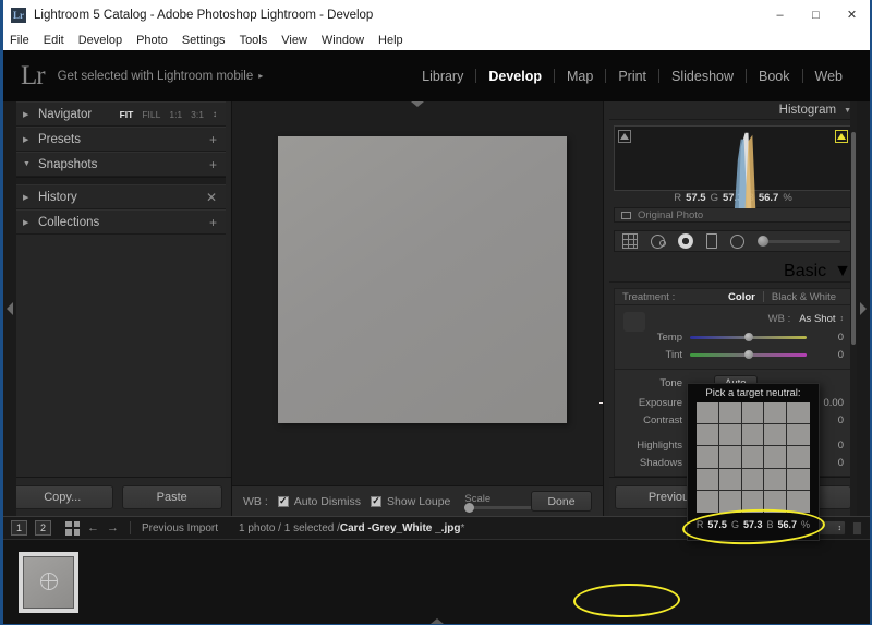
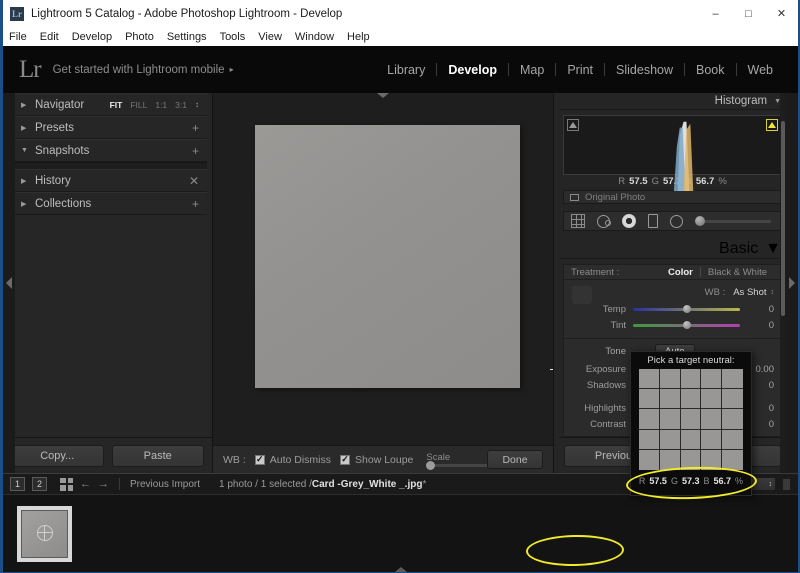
  Lr
  Lightroom 5 Catalog - Adobe Photoshop Lightroom - Develop
  –
  □
  ✕
  File
  Edit
  Develop
  Photo
  Settings
  Tools
  View
  Window
  Help
  Lr
- Get selected with Lightroom mobile
+ Get started with Lightroom mobile
  ▸
  Library
  Develop
  Map
  Print
  Slideshow
  Book
  Web
  Navigator
  FIT
  FILL
  1:1
  3:1
  ↕
  Presets
  +
  Snapshots
  +
  History
  ✕
  Collections
  +
  Copy...
  Paste
  Pick a target neutral:
  R
  57.5
  G
  57.3
  B
  56.7
  %
  WB :
  ✓
  Auto Dismiss
  ✓
  Show Loupe
  Scale
  Done
  Histogram
  R
  57.5
  G
  57.
  56.7
  %
  Original Photo
  Basic
  ▼
  Treatment :
  Color
  Black & White
  WB :
  As Shot
  Temp
  0
  Tint
  0
  Tone
  Exposure
  0.00
- Contrast
+ Shadows
  0
  Highlights
  0
- Shadows
+ Contrast
  0
  Previo
  1
  2
  ←
  →
  Previous Import
  1 photo / 1 selected /Card -Grey_White _.jpg*
